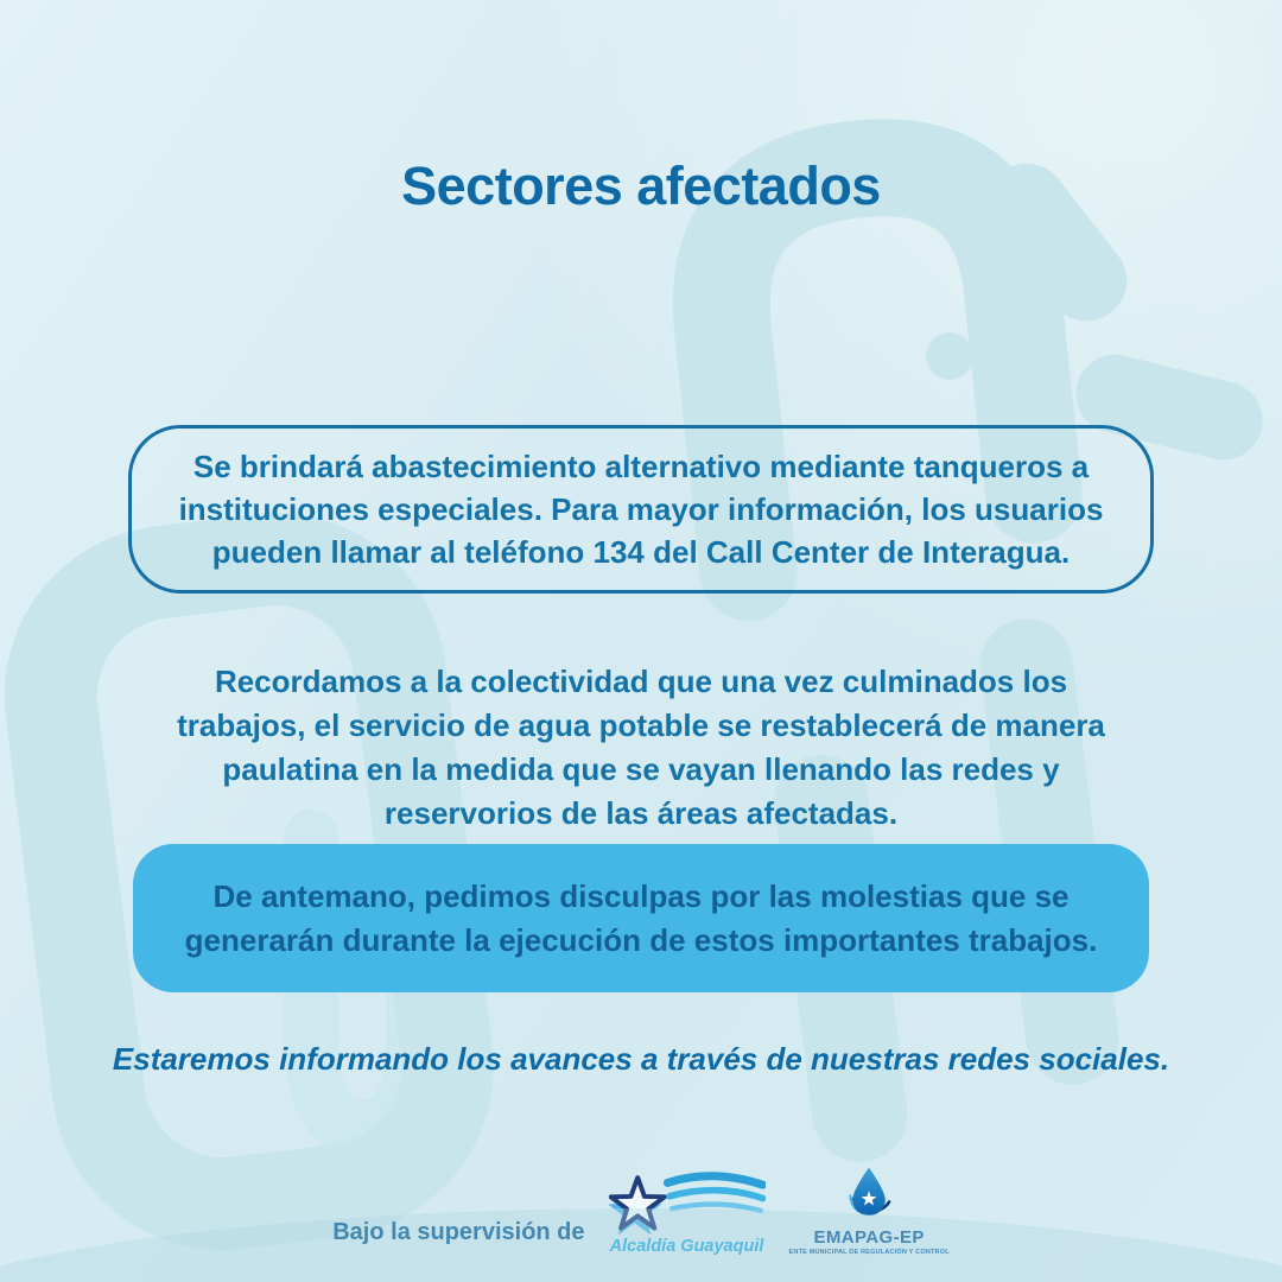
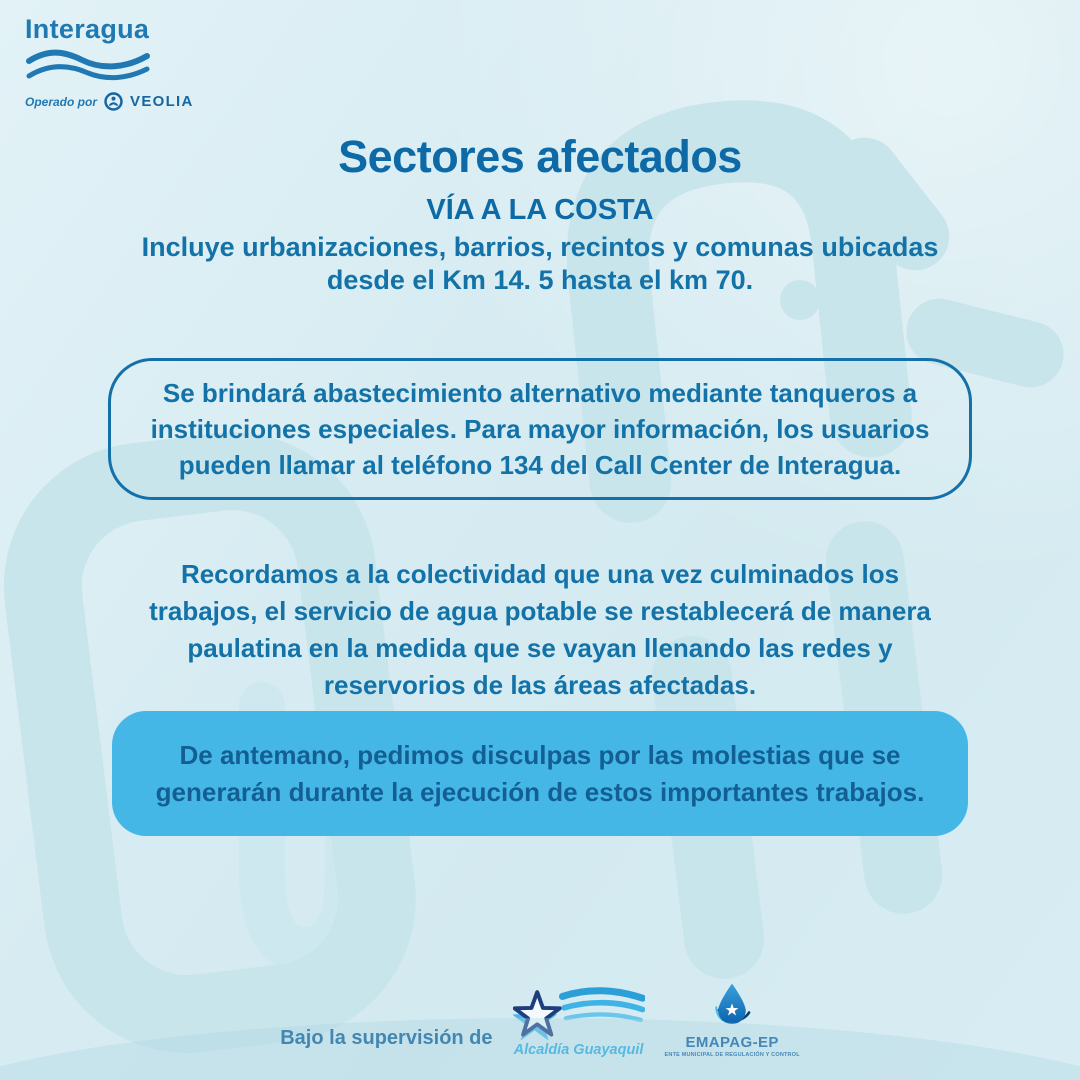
+ Interagua
+ Operado por
+ VEOLIA
  Sectores afectados
+ VÍA A LA COSTA
+ Incluye urbanizaciones, barrios, recintos y comunas ubicadas
+ desde el Km 14. 5 hasta el km 70.
  Se brindará abastecimiento alternativo mediante tanqueros a
  instituciones especiales. Para mayor información, los usuarios
  pueden llamar al teléfono 134 del Call Center de Interagua.
  Recordamos a la colectividad que una vez culminados los
  trabajos, el servicio de agua potable se restablecerá de manera
  paulatina en la medida que se vayan llenando las redes y
  reservorios de las áreas afectadas.
  De antemano, pedimos disculpas por las molestias que se
  generarán durante la ejecución de estos importantes trabajos.
- Estaremos informando los avances a través de nuestras redes sociales.
  Bajo la supervisión de
  Alcaldía Guayaquil
  EMAPAG-EP
